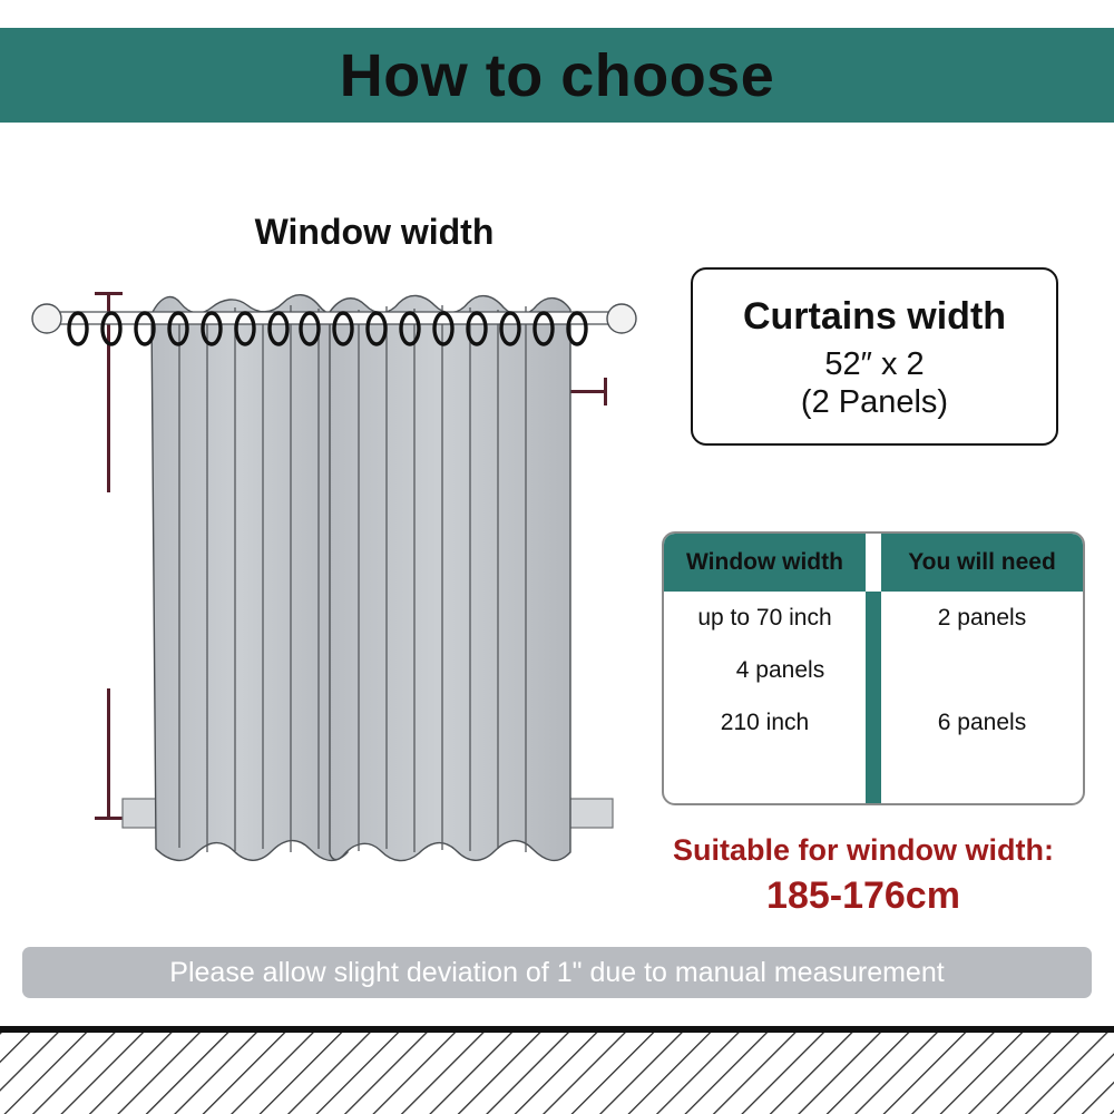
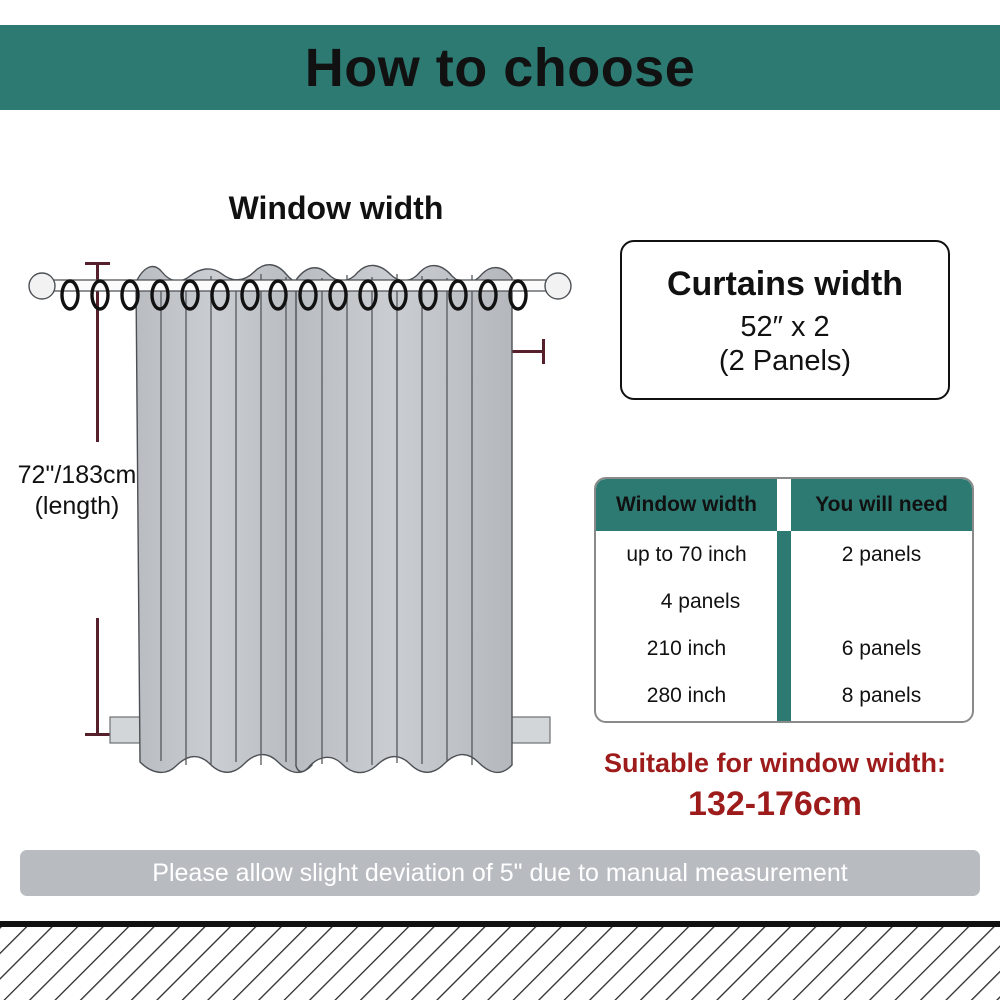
  How to choose
  Window width
+ 72"/183cm
+ (length)
  Curtains width
  52″ x 2
  (2 Panels)
  Window width
  You will need
  up to 70 inch
  2 panels
  4 panels
  210 inch
  6 panels
+ 280 inch
+ 8 panels
  Suitable for window width:
- 185-176cm
+ 132-176cm
- Please allow slight deviation of 1" due to manual measurement
+ Please allow slight deviation of 5" due to manual measurement
